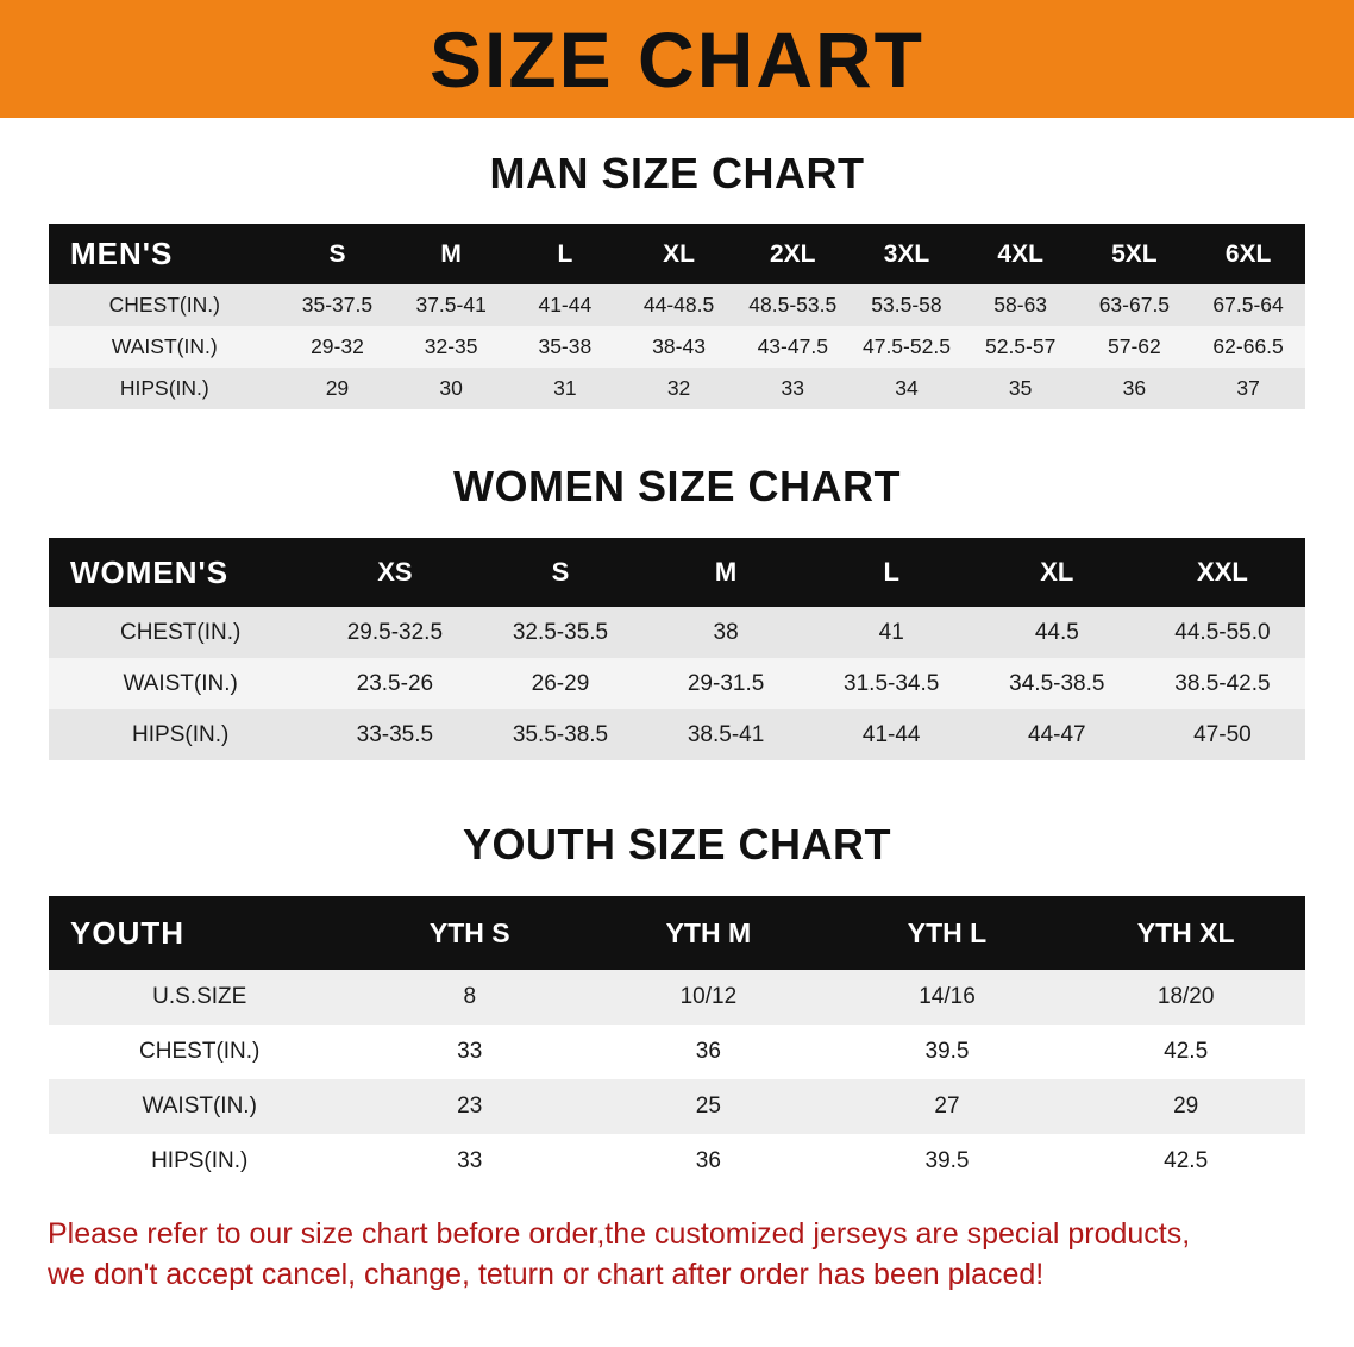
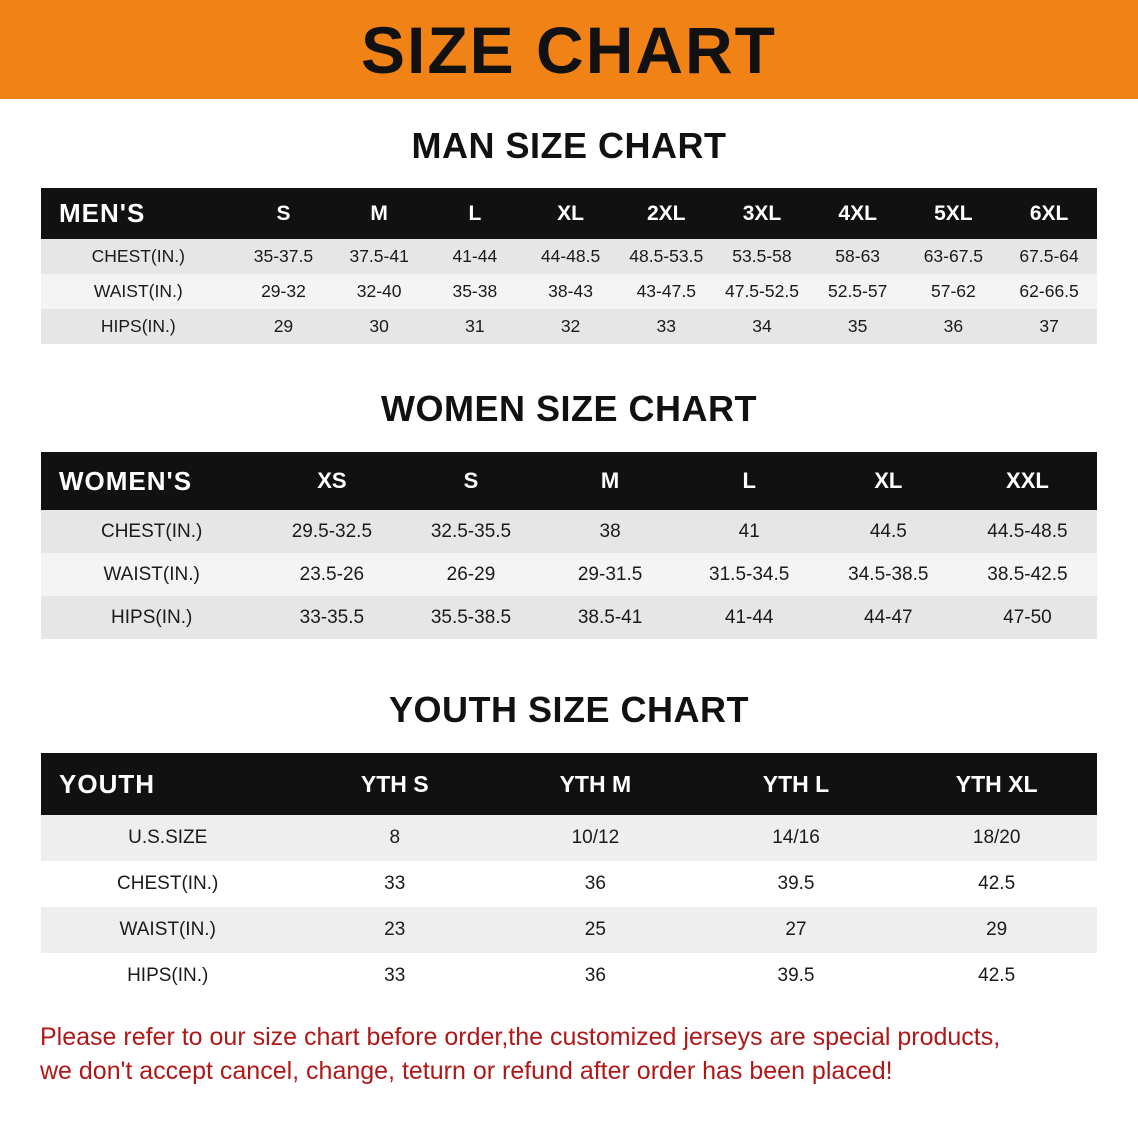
  SIZE CHART
  MAN SIZE CHART
  MEN'S	S	M	L	XL	2XL	3XL	4XL	5XL	6XL
  CHEST(IN.)	35-37.5	37.5-41	41-44	44-48.5	48.5-53.5	53.5-58	58-63	63-67.5	67.5-64
- WAIST(IN.)	29-32	32-35	35-38	38-43	43-47.5	47.5-52.5	52.5-57	57-62	62-66.5
+ WAIST(IN.)	29-32	32-40	35-38	38-43	43-47.5	47.5-52.5	52.5-57	57-62	62-66.5
  HIPS(IN.)	29	30	31	32	33	34	35	36	37
  WOMEN SIZE CHART
  WOMEN'S	XS	S	M	L	XL	XXL
- CHEST(IN.)	29.5-32.5	32.5-35.5	38	41	44.5	44.5-55.0
+ CHEST(IN.)	29.5-32.5	32.5-35.5	38	41	44.5	44.5-48.5
  WAIST(IN.)	23.5-26	26-29	29-31.5	31.5-34.5	34.5-38.5	38.5-42.5
  HIPS(IN.)	33-35.5	35.5-38.5	38.5-41	41-44	44-47	47-50
  YOUTH SIZE CHART
  YOUTH	YTH S	YTH M	YTH L	YTH XL
  U.S.SIZE	8	10/12	14/16	18/20
  CHEST(IN.)	33	36	39.5	42.5
  WAIST(IN.)	23	25	27	29
  HIPS(IN.)	33	36	39.5	42.5
  Please refer to our size chart before order,the customized jerseys are special products,
- we don't accept cancel, change, teturn or chart after order has been placed!
+ we don't accept cancel, change, teturn or refund after order has been placed!
